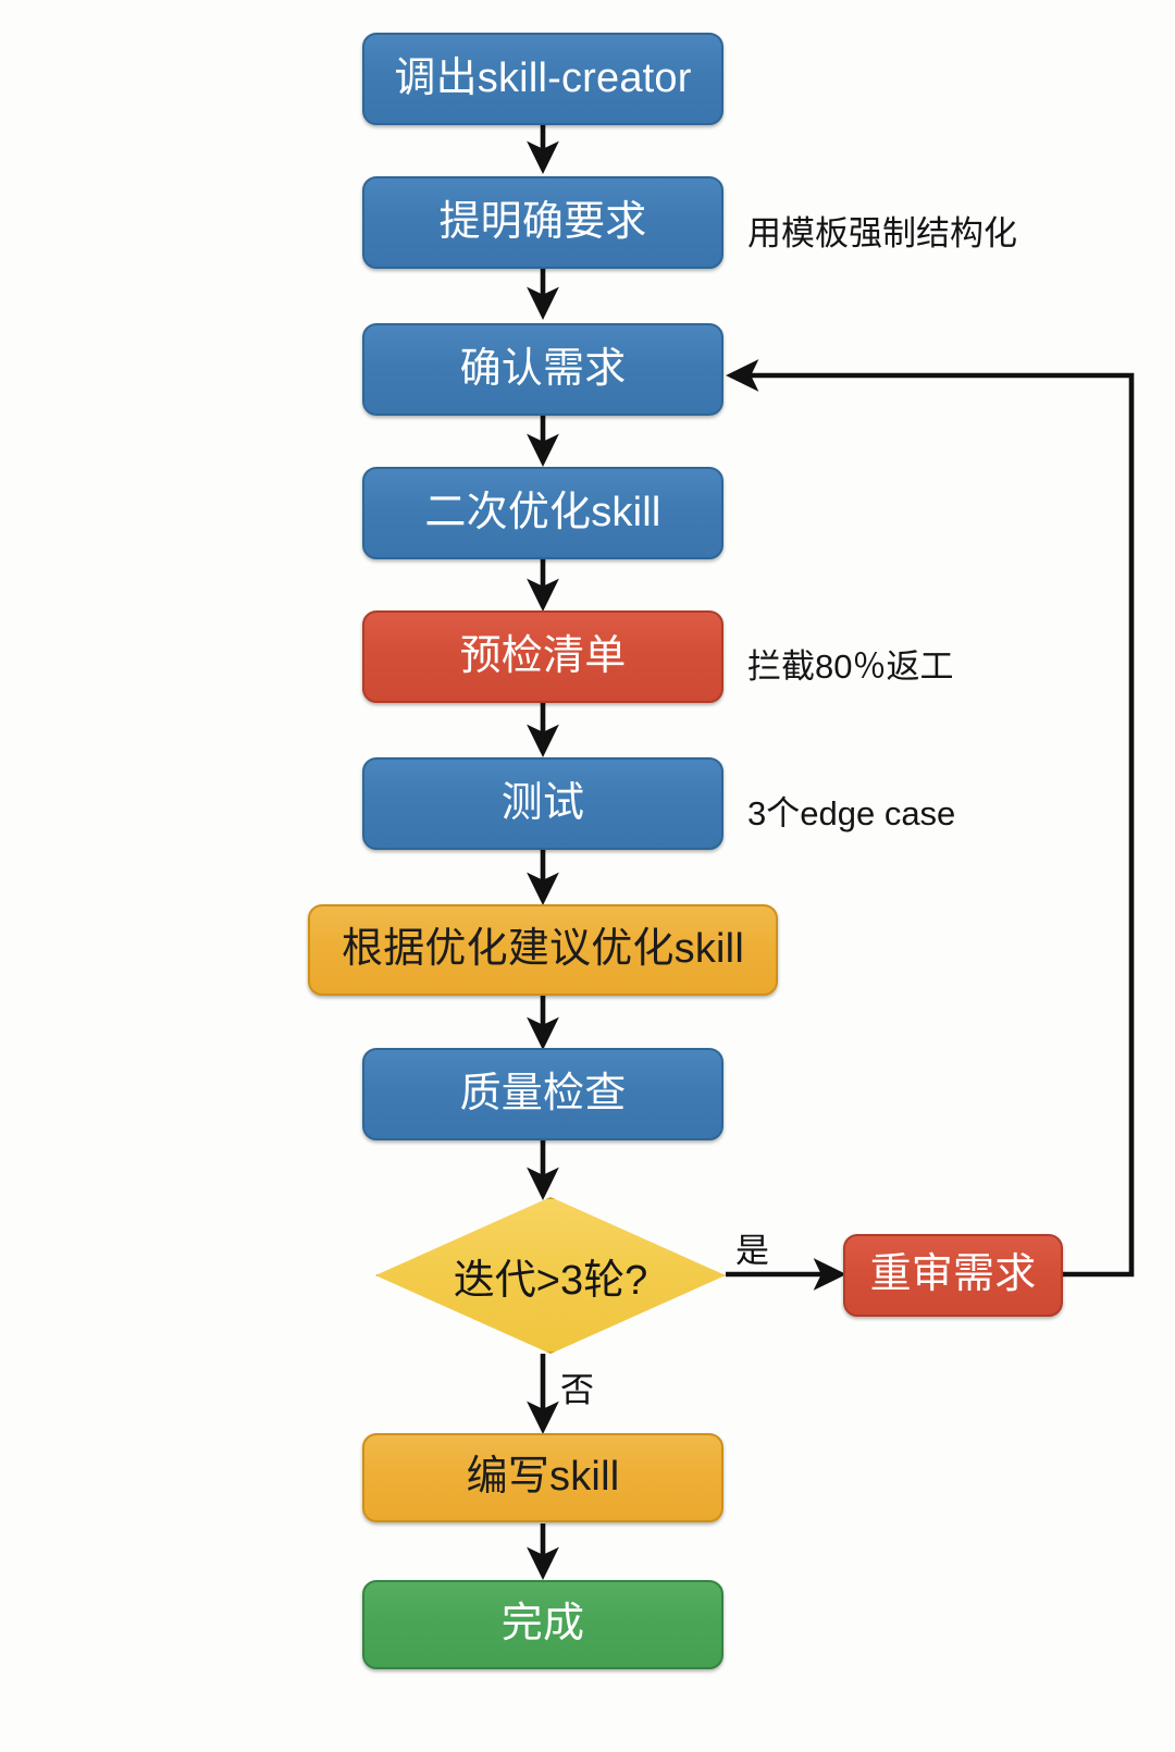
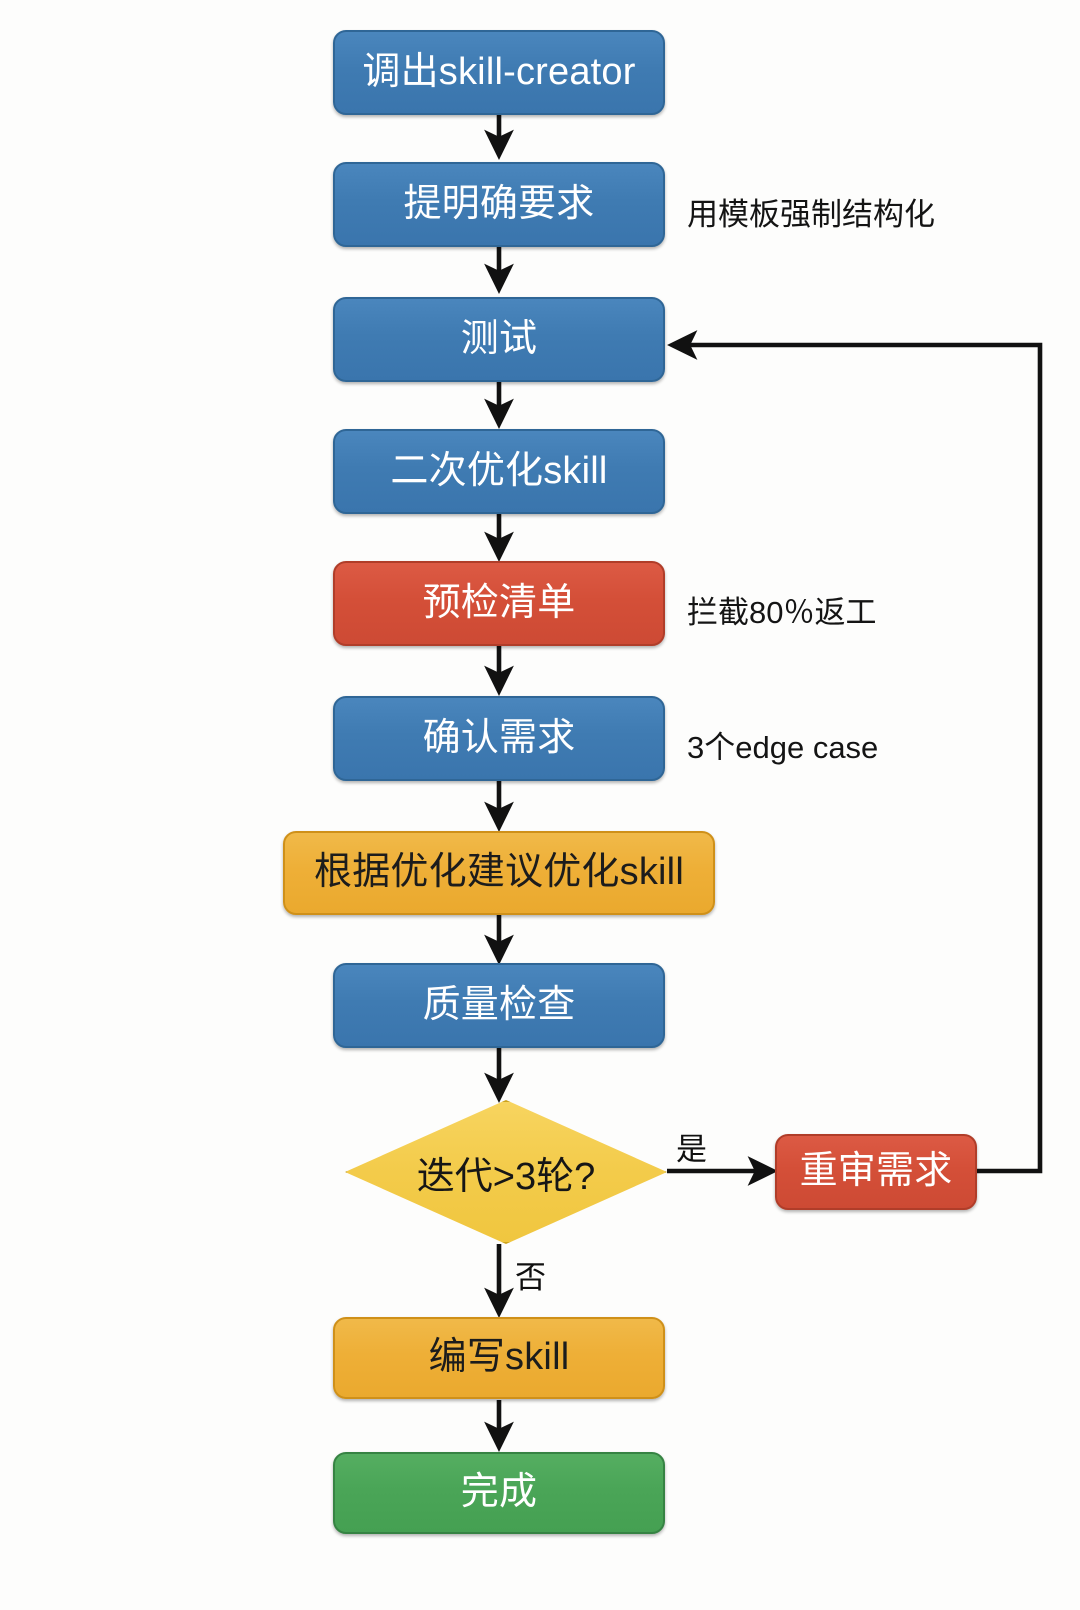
  调出skill-creator
  提明确要求
- 确认需求
+ 测试
  二次优化skill
  预检清单
- 测试
+ 确认需求
  根据优化建议优化skill
  质量检查
  迭代>3轮?
  重审需求
  编写skill
  完成
  用模板强制结构化
  拦截80％返工
  3个edge case
  是
  否
